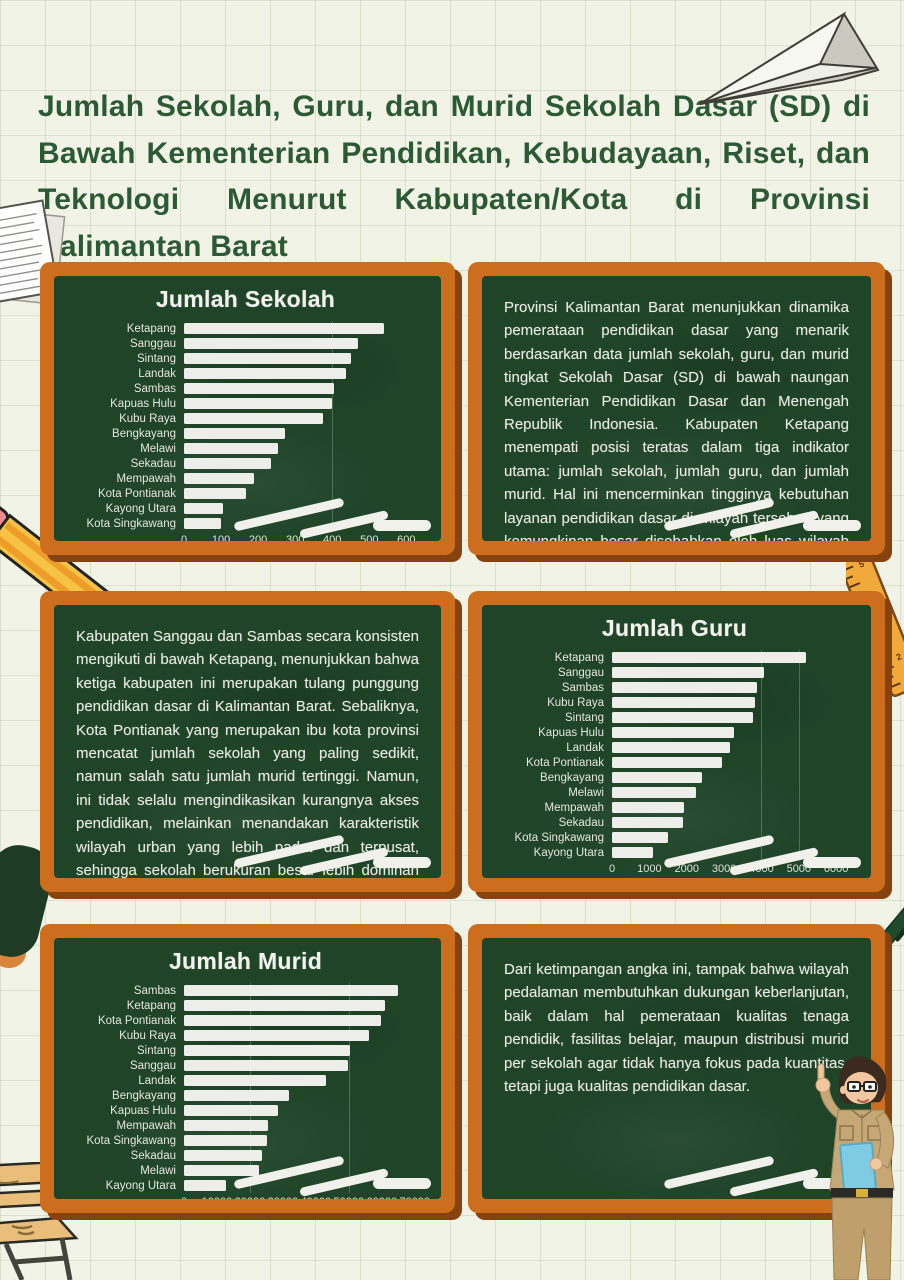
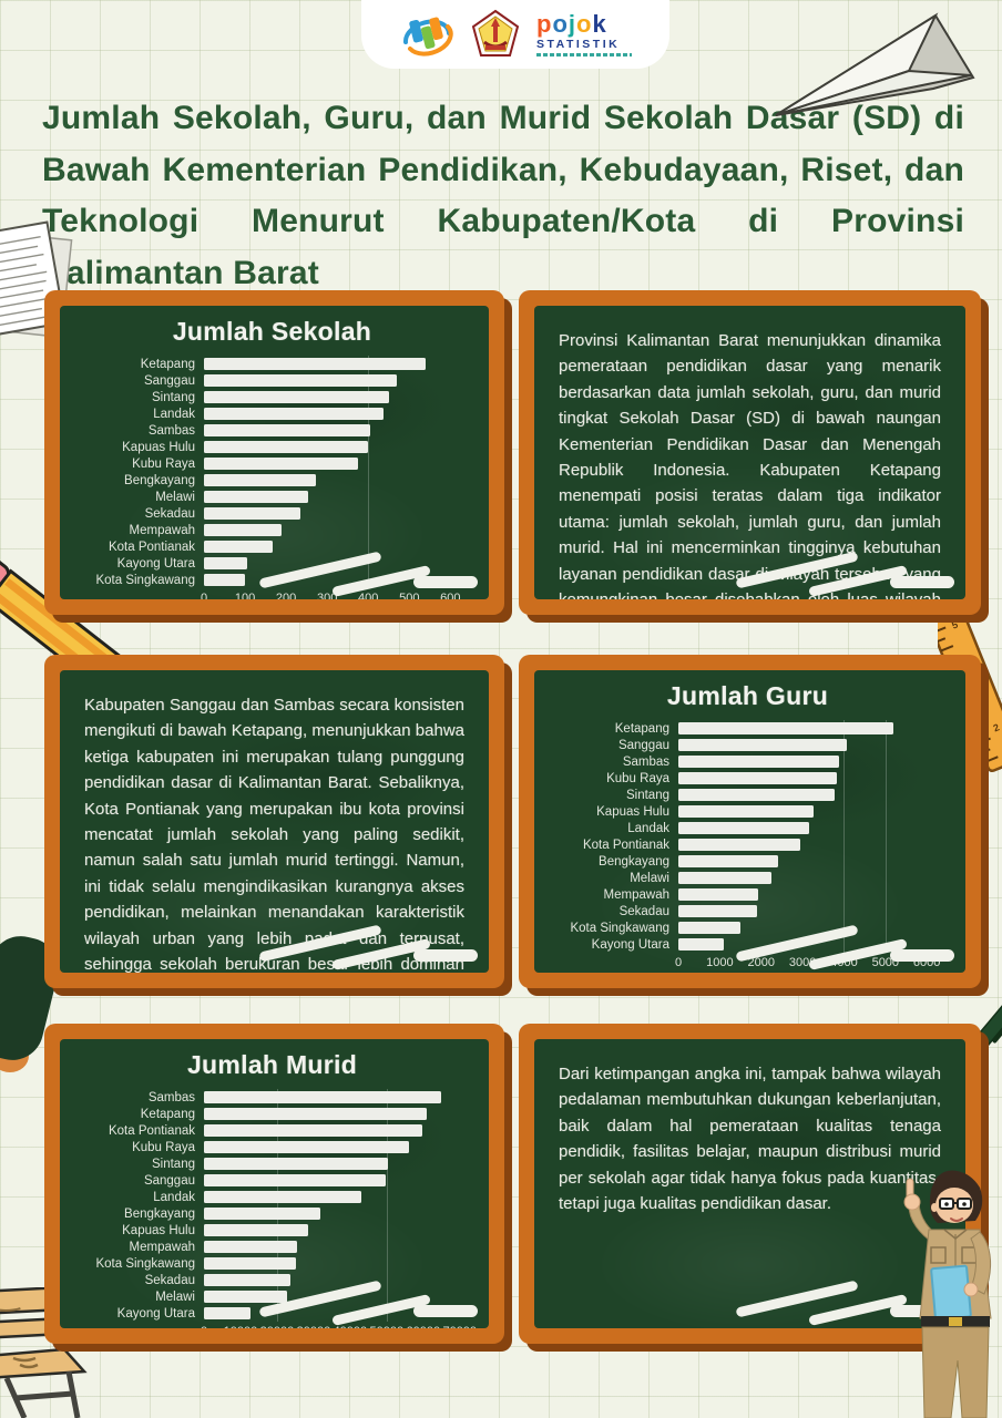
+ pojok
+ STATISTIK
  Jumlah Sekolah, Guru, dan Murid Sekolah Dasar (SD) di Bawah Kementerian Pendidikan, Kebudayaan, Riset, dan Teknologi Menurut Kabupaten/Kota di Provinsi alimantan Barat
  Jumlah Sekolah
  Ketapang
  Sanggau
  Sintang
  Landak
  Sambas
  Kapuas Hulu
  Kubu Raya
  Bengkayang
  Melawi
  Sekadau
  Mempawah
  Kota Pontianak
  Kayong Utara
  Kota Singkawang
  0
  100
  200
  300
  400
  500
  600
  Provinsi Kalimantan Barat menunjukkan dinamika pemerataan pendidikan dasar yang menarik berdasarkan data jumlah sekolah, guru, dan murid tingkat Sekolah Dasar (SD) di bawah naungan Kementerian Pendidikan Dasar dan Menengah Republik Indonesia. Kabupaten Ketapang menempati posisi teratas dalam tiga indikator utama: jumlah sekolah, jumlah guru, dan jumlah murid. Hal ini mencerminkan tingginya kebutuhan layanan pendidikan dasaryah ters yang
  Kabupaten Sanggau dan Sambas secara konsisten mengikuti di bawah Ketapang, menunjukkan bahwa ketiga kabupaten ini merupakan tulang punggung pendidikan dasar di Kalimantan Barat. Sebaliknya, Kota Pontianak yang merupakan ibu kota provinsi mencatat jumlah sekolah yang paling sedikit, namun salah satu jumlah murid tertinggi. Namun, ini tidak selalu mengindikasikan kurangnya akses pendidikan, melainkan menandakan karakteristik wilayah urban yang lebih pan terusat, sehingga sekolah berukuran besebih dominan
  Jumlah Guru
  Ketapang
  Sanggau
  Sambas
  Kubu Raya
  Sintang
  Kapuas Hulu
  Landak
  Kota Pontianak
  Bengkayang
  Melawi
  Mempawah
  Sekadau
  Kota Singkawang
  Kayong Utara
  0
  1000
  2000
  300
  5000
  6000
  Jumlah Murid
  Sambas
  Ketapang
  Kota Pontianak
  Kubu Raya
  Sintang
  Sanggau
  Landak
  Bengkayang
  Kapuas Hulu
  Mempawah
  Kota Singkawang
  Sekadau
  Melawi
  Kayong Utara
  Dari ketimpangan angka ini, tampak bahwa wilayah pedalaman membutuhkan dukungan keberlanjutan, baik dalam hal pemerataan kualitas tenaga pendidik, fasilitas belajar, maupun distribusi murid per sekolah agar tidak hanya fokus pada kuantitas tetapi juga kualitas pendidikan dasar.
